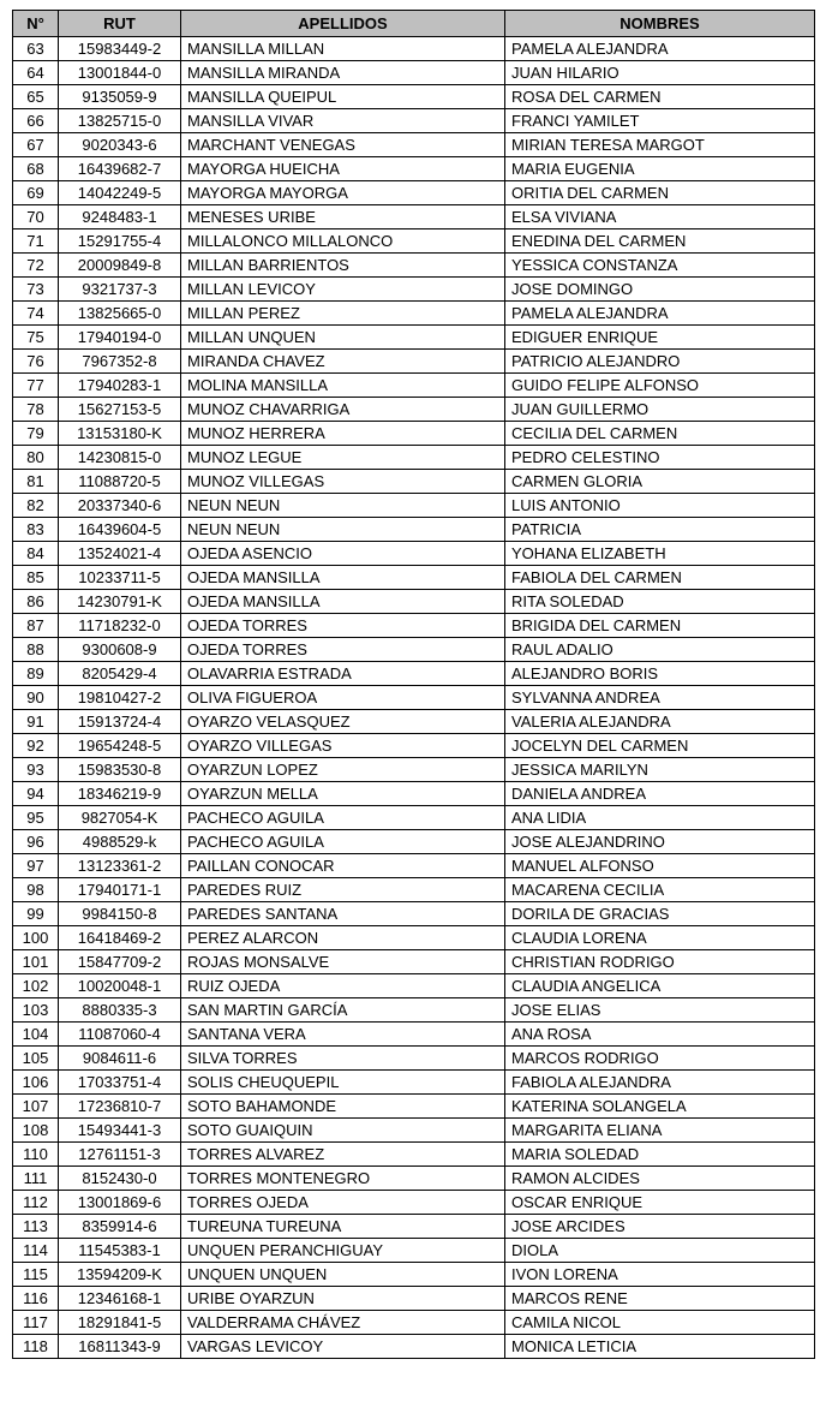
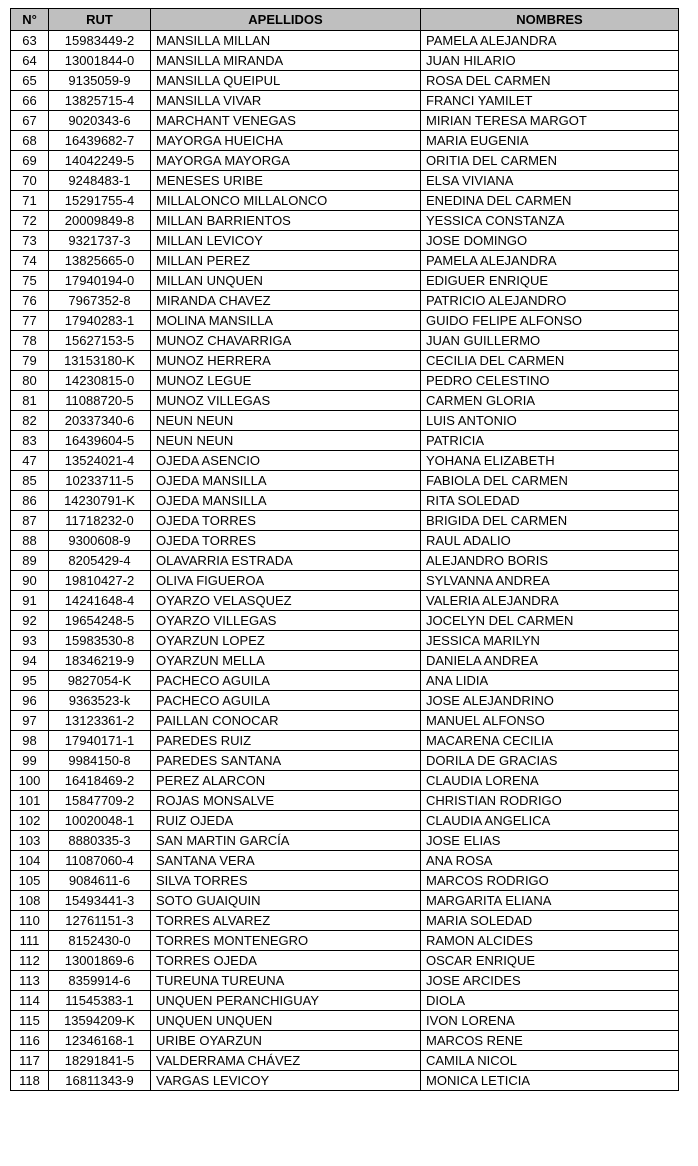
  N°	RUT	APELLIDOS	NOMBRES
  63	15983449-2	MANSILLA MILLAN	PAMELA ALEJANDRA
  64	13001844-0	MANSILLA MIRANDA	JUAN HILARIO
  65	9135059-9	MANSILLA QUEIPUL	ROSA DEL CARMEN
- 66	13825715-0	MANSILLA VIVAR	FRANCI YAMILET
+ 66	13825715-4	MANSILLA VIVAR	FRANCI YAMILET
  67	9020343-6	MARCHANT VENEGAS	MIRIAN TERESA MARGOT
  68	16439682-7	MAYORGA HUEICHA	MARIA EUGENIA
  69	14042249-5	MAYORGA MAYORGA	ORITIA DEL CARMEN
  70	9248483-1	MENESES URIBE	ELSA VIVIANA
  71	15291755-4	MILLALONCO MILLALONCO	ENEDINA DEL CARMEN
  72	20009849-8	MILLAN BARRIENTOS	YESSICA CONSTANZA
  73	9321737-3	MILLAN LEVICOY	JOSE DOMINGO
  74	13825665-0	MILLAN PEREZ	PAMELA ALEJANDRA
  75	17940194-0	MILLAN UNQUEN	EDIGUER ENRIQUE
  76	7967352-8	MIRANDA CHAVEZ	PATRICIO ALEJANDRO
  77	17940283-1	MOLINA MANSILLA	GUIDO FELIPE ALFONSO
  78	15627153-5	MUNOZ CHAVARRIGA	JUAN GUILLERMO
  79	13153180-K	MUNOZ HERRERA	CECILIA DEL CARMEN
  80	14230815-0	MUNOZ LEGUE	PEDRO CELESTINO
  81	11088720-5	MUNOZ VILLEGAS	CARMEN GLORIA
  82	20337340-6	NEUN NEUN	LUIS ANTONIO
  83	16439604-5	NEUN NEUN	PATRICIA
- 84	13524021-4	OJEDA ASENCIO	YOHANA ELIZABETH
+ 47	13524021-4	OJEDA ASENCIO	YOHANA ELIZABETH
  85	10233711-5	OJEDA MANSILLA	FABIOLA DEL CARMEN
  86	14230791-K	OJEDA MANSILLA	RITA SOLEDAD
  87	11718232-0	OJEDA TORRES	BRIGIDA DEL CARMEN
  88	9300608-9	OJEDA TORRES	RAUL ADALIO
  89	8205429-4	OLAVARRIA ESTRADA	ALEJANDRO BORIS
  90	19810427-2	OLIVA FIGUEROA	SYLVANNA ANDREA
- 91	15913724-4	OYARZO VELASQUEZ	VALERIA ALEJANDRA
+ 91	14241648-4	OYARZO VELASQUEZ	VALERIA ALEJANDRA
  92	19654248-5	OYARZO VILLEGAS	JOCELYN DEL CARMEN
  93	15983530-8	OYARZUN LOPEZ	JESSICA MARILYN
  94	18346219-9	OYARZUN MELLA	DANIELA ANDREA
  95	9827054-K	PACHECO AGUILA	ANA LIDIA
- 96	4988529-k	PACHECO AGUILA	JOSE ALEJANDRINO
+ 96	9363523-k	PACHECO AGUILA	JOSE ALEJANDRINO
  97	13123361-2	PAILLAN CONOCAR	MANUEL ALFONSO
  98	17940171-1	PAREDES RUIZ	MACARENA CECILIA
  99	9984150-8	PAREDES SANTANA	DORILA DE GRACIAS
  100	16418469-2	PEREZ ALARCON	CLAUDIA LORENA
  101	15847709-2	ROJAS MONSALVE	CHRISTIAN RODRIGO
  102	10020048-1	RUIZ OJEDA	CLAUDIA ANGELICA
  103	8880335-3	SAN MARTIN GARCÍA	JOSE ELIAS
  104	11087060-4	SANTANA VERA	ANA ROSA
  105	9084611-6	SILVA TORRES	MARCOS RODRIGO
- 106	17033751-4	SOLIS CHEUQUEPIL	FABIOLA ALEJANDRA
- 107	17236810-7	SOTO BAHAMONDE	KATERINA SOLANGELA
  108	15493441-3	SOTO GUAIQUIN	MARGARITA ELIANA
  110	12761151-3	TORRES ALVAREZ	MARIA SOLEDAD
  111	8152430-0	TORRES MONTENEGRO	RAMON ALCIDES
  112	13001869-6	TORRES OJEDA	OSCAR ENRIQUE
  113	8359914-6	TUREUNA TUREUNA	JOSE ARCIDES
  114	11545383-1	UNQUEN PERANCHIGUAY	DIOLA
  115	13594209-K	UNQUEN UNQUEN	IVON LORENA
  116	12346168-1	URIBE OYARZUN	MARCOS RENE
  117	18291841-5	VALDERRAMA CHÁVEZ	CAMILA NICOL
  118	16811343-9	VARGAS LEVICOY	MONICA LETICIA
